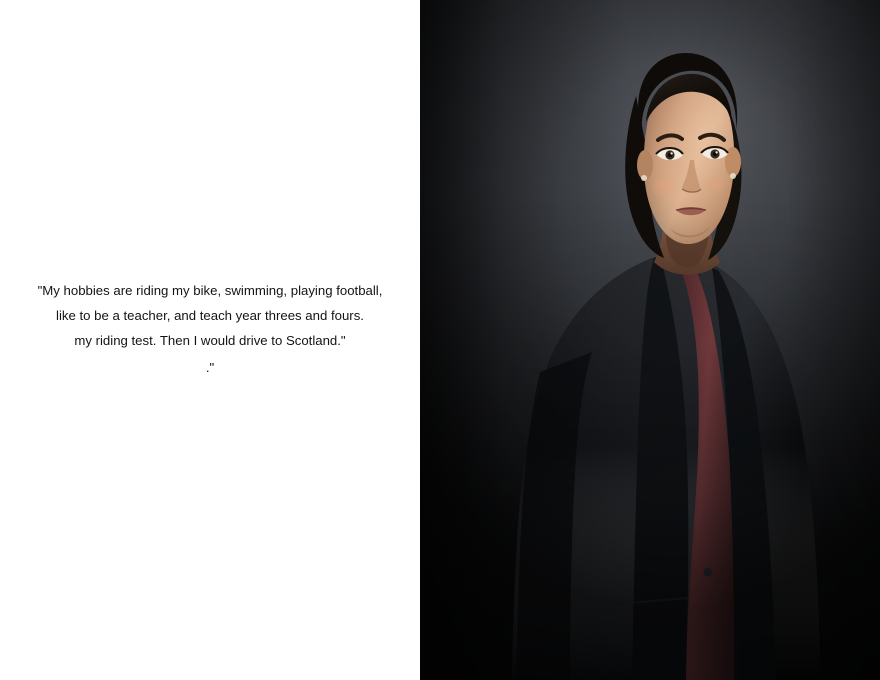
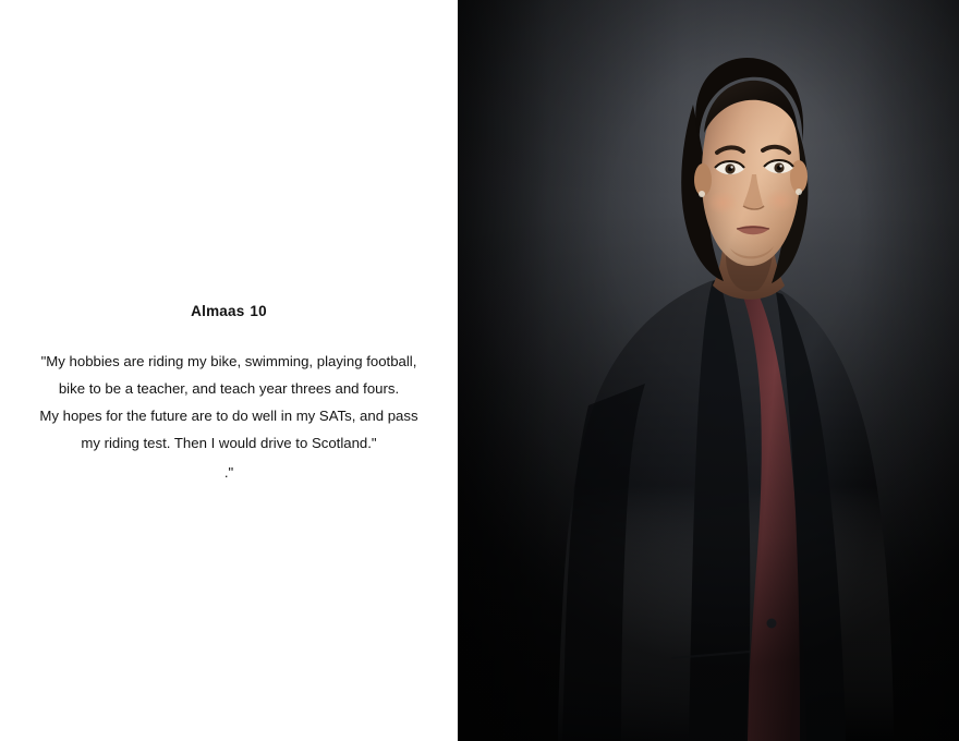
+ Almaas 10
  "My hobbies are riding my bike, swimming, playing football,
- like to be a teacher, and teach year threes and fours.
+ bike to be a teacher, and teach year threes and fours.
+ My hopes for the future are to do well in my SATs, and pass
  my riding test. Then I would drive to Scotland."
  ."
